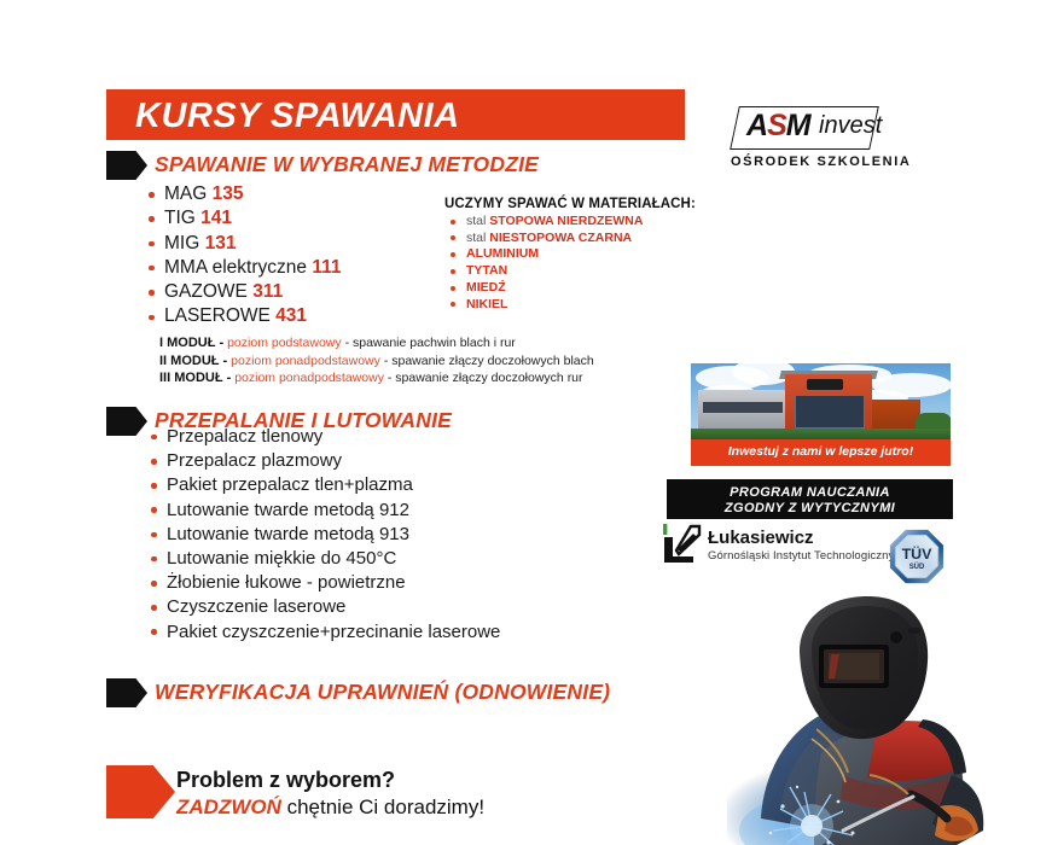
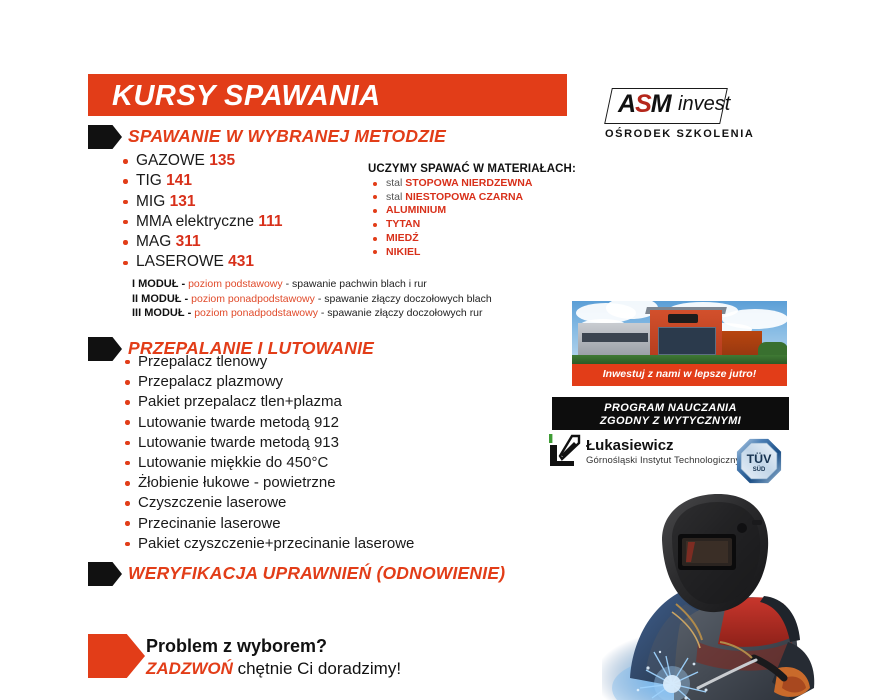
  KURSY SPAWANIA
  ASM
  invest
  OŚRODEK SZKOLENIA
  SPAWANIE W WYBRANEJ METODZIE
- MAG 135
+ GAZOWE 135
  TIG 141
  MIG 131
  MMA elektryczne 111
- GAZOWE 311
+ MAG 311
  LASEROWE 431
  UCZYMY SPAWAĆ W MATERIAŁACH:
  stal STOPOWA NIERDZEWNA
  stal NIESTOPOWA CZARNA
  ALUMINIUM
  TYTAN
  MIEDŹ
  NIKIEL
  I MODUŁ - poziom podstawowy - spawanie pachwin blach i rur
  II MODUŁ - poziom ponadpodstawowy - spawanie złączy doczołowych blach
  III MODUŁ - poziom ponadpodstawowy - spawanie złączy doczołowych rur
  PRZEPALANIE I LUTOWANIE
  Przepalacz tlenowy
  Przepalacz plazmowy
  Pakiet przepalacz tlen+plazma
  Lutowanie twarde metodą 912
  Lutowanie twarde metodą 913
  Lutowanie miękkie do 450°C
  Żłobienie łukowe - powietrzne
  Czyszczenie laserowe
+ Przecinanie laserowe
  Pakiet czyszczenie+przecinanie laserowe
  WERYFIKACJA UPRAWNIEŃ (ODNOWIENIE)
  Problem z wyborem?
  ZADZWOŃ chętnie Ci doradzimy!
  Inwestuj z nami w lepsze jutro!
  PROGRAM NAUCZANIA
  ZGODNY Z WYTYCZNYMI
  Łukasiewicz
  Górnośląski Instytut Technologiczn
  TÜV
